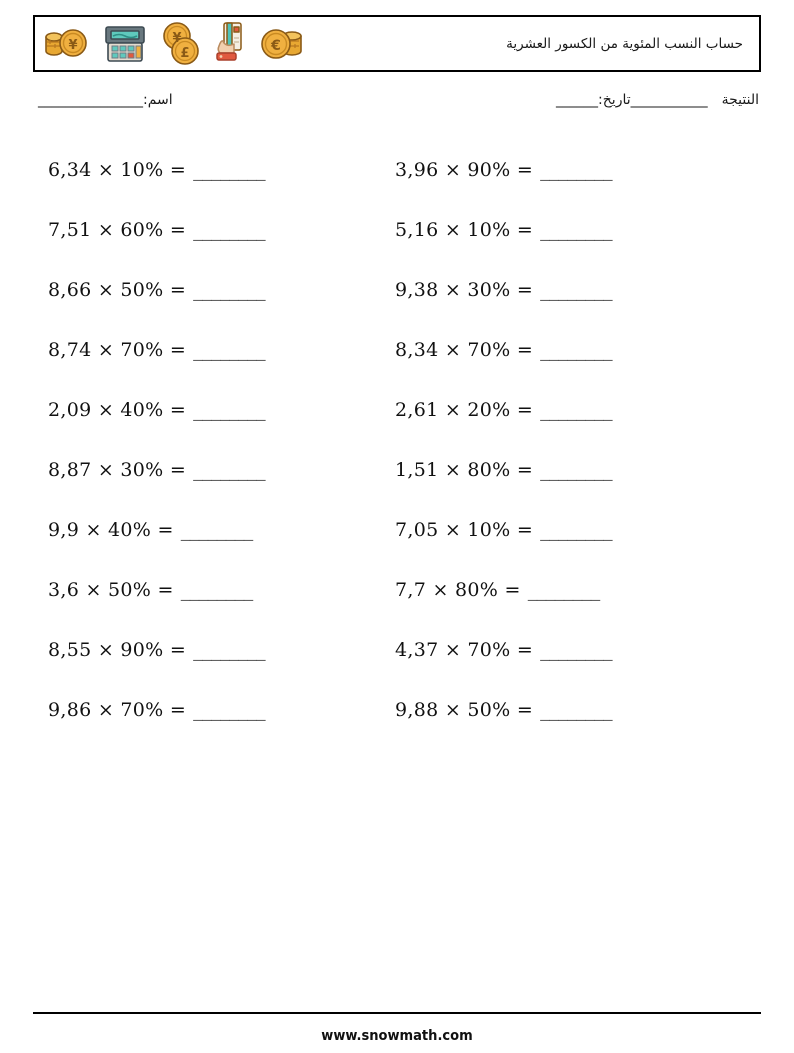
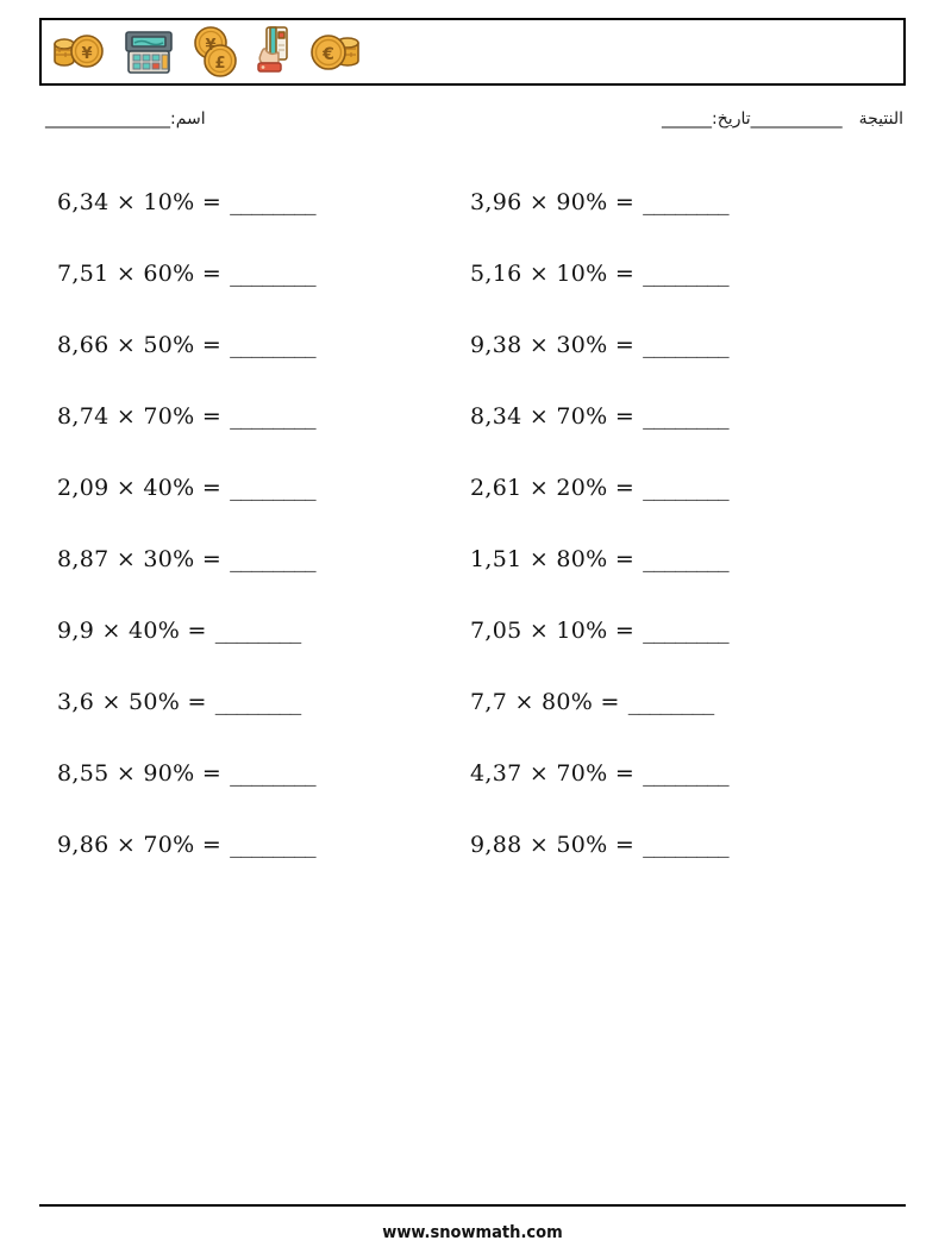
  ¥
  ¥
  £
  €
- حساب النسب المئوية من الكسور العشرية
  اسم:_______________
  النتيجة___________تاريخ:______
  6,34 × 10% =
  ________
  7,51 × 60% =
  ________
  8,66 × 50% =
  ________
  8,74 × 70% =
  ________
  2,09 × 40% =
  ________
  8,87 × 30% =
  ________
  9,9 × 40% =
  ________
  3,6 × 50% =
  ________
  8,55 × 90% =
  ________
  9,86 × 70% =
  ________
  3,96 × 90% =
  ________
  5,16 × 10% =
  ________
  9,38 × 30% =
  ________
  8,34 × 70% =
  ________
  2,61 × 20% =
  ________
  1,51 × 80% =
  ________
  7,05 × 10% =
  ________
  7,7 × 80% =
  ________
  4,37 × 70% =
  ________
  9,88 × 50% =
  ________
  www.snowmath.com
